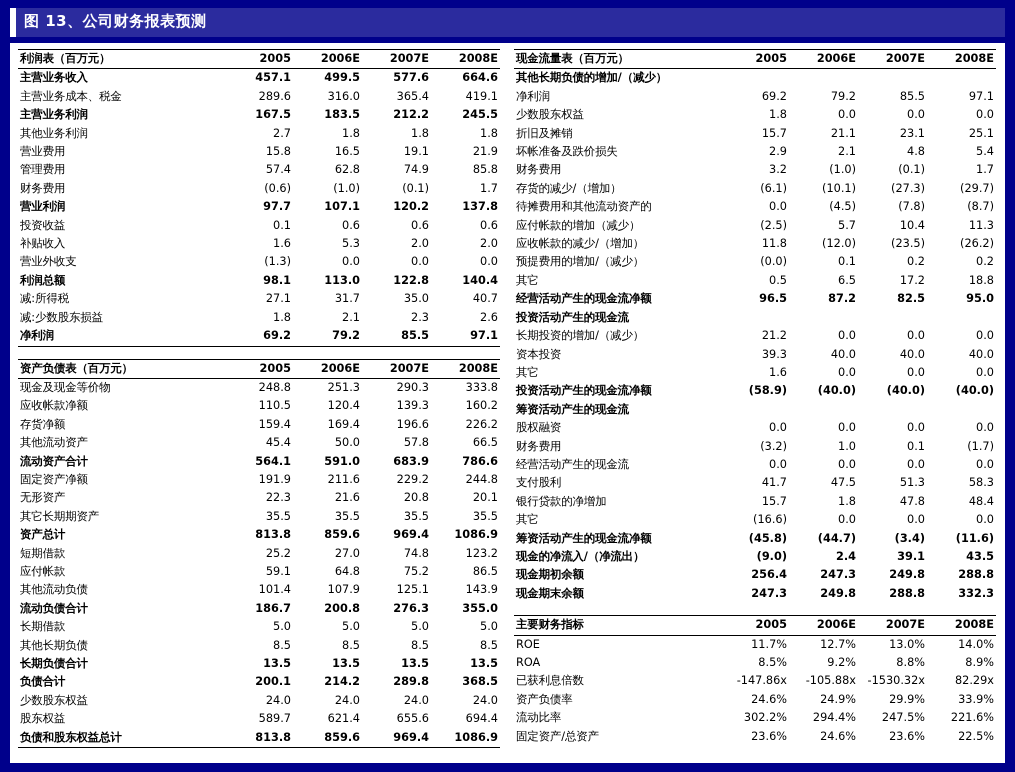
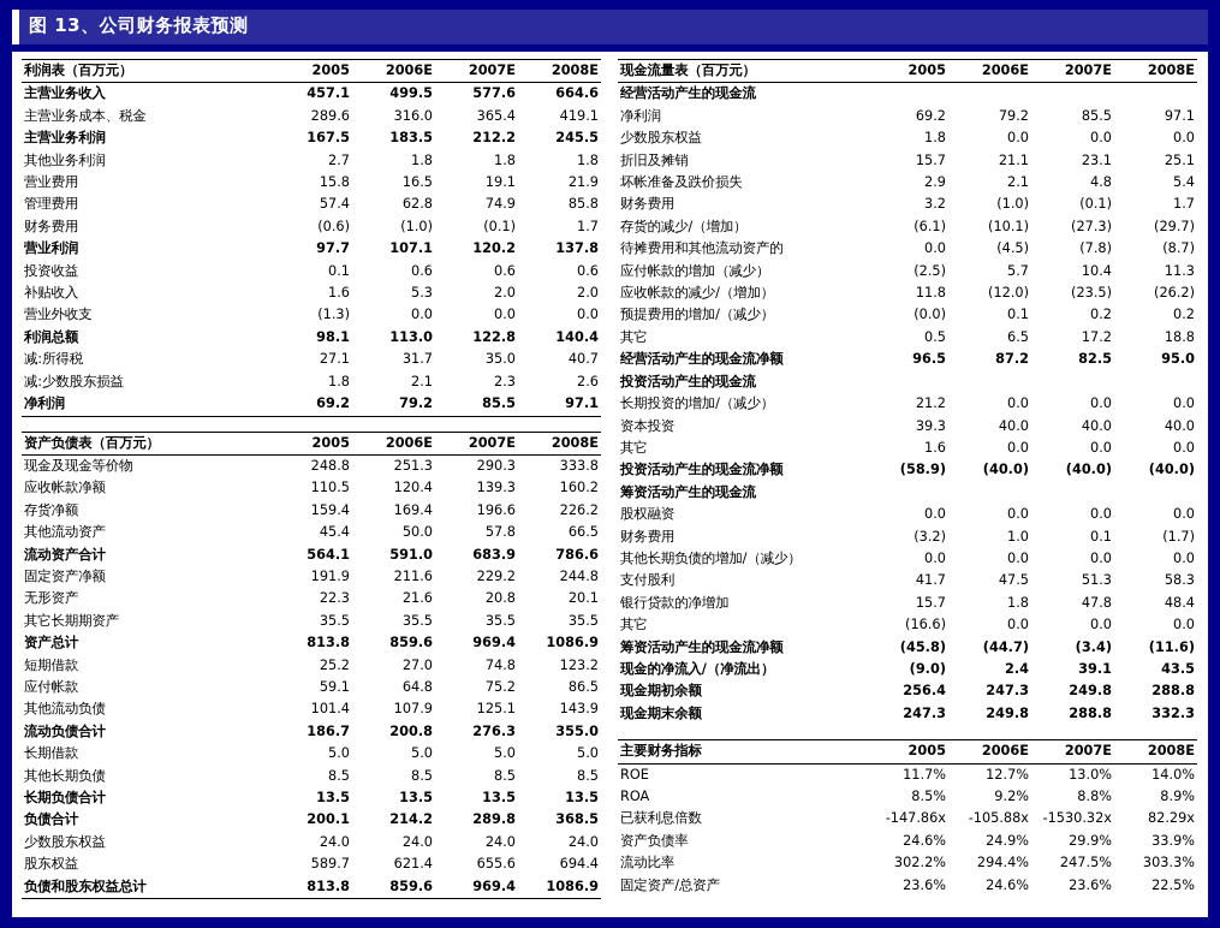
  图 13、公司财务报表预测
  利润表（百万元）	2005	2006E	2007E	2008E
  主营业务收入	457.1	499.5	577.6	664.6
  主营业务成本、税金	289.6	316.0	365.4	419.1
  主营业务利润	167.5	183.5	212.2	245.5
  其他业务利润	2.7	1.8	1.8	1.8
  营业费用	15.8	16.5	19.1	21.9
  管理费用	57.4	62.8	74.9	85.8
  财务费用	(0.6)	(1.0)	(0.1)	1.7
  营业利润	97.7	107.1	120.2	137.8
  投资收益	0.1	0.6	0.6	0.6
  补贴收入	1.6	5.3	2.0	2.0
  营业外收支	(1.3)	0.0	0.0	0.0
  利润总额	98.1	113.0	122.8	140.4
  减:所得税	27.1	31.7	35.0	40.7
  减:少数股东损益	1.8	2.1	2.3	2.6
  净利润	69.2	79.2	85.5	97.1
  资产负债表（百万元）	2005	2006E	2007E	2008E
  现金及现金等价物	248.8	251.3	290.3	333.8
  应收帐款净额	110.5	120.4	139.3	160.2
  存货净额	159.4	169.4	196.6	226.2
  其他流动资产	45.4	50.0	57.8	66.5
  流动资产合计	564.1	591.0	683.9	786.6
  固定资产净额	191.9	211.6	229.2	244.8
  无形资产	22.3	21.6	20.8	20.1
  其它长期期资产	35.5	35.5	35.5	35.5
  资产总计	813.8	859.6	969.4	1086.9
  短期借款	25.2	27.0	74.8	123.2
  应付帐款	59.1	64.8	75.2	86.5
  其他流动负债	101.4	107.9	125.1	143.9
  流动负债合计	186.7	200.8	276.3	355.0
  长期借款	5.0	5.0	5.0	5.0
  其他长期负债	8.5	8.5	8.5	8.5
  长期负债合计	13.5	13.5	13.5	13.5
  负债合计	200.1	214.2	289.8	368.5
  少数股东权益	24.0	24.0	24.0	24.0
  股东权益	589.7	621.4	655.6	694.4
  负债和股东权益总计	813.8	859.6	969.4	1086.9
  现金流量表（百万元）	2005	2006E	2007E	2008E
- 其他长期负债的增加/（减少）
+ 经营活动产生的现金流
  净利润	69.2	79.2	85.5	97.1
  少数股东权益	1.8	0.0	0.0	0.0
  折旧及摊销	15.7	21.1	23.1	25.1
  坏帐准备及跌价损失	2.9	2.1	4.8	5.4
  财务费用	3.2	(1.0)	(0.1)	1.7
  存货的减少/（增加）	(6.1)	(10.1)	(27.3)	(29.7)
  待摊费用和其他流动资产的	0.0	(4.5)	(7.8)	(8.7)
  应付帐款的增加（减少）	(2.5)	5.7	10.4	11.3
  应收帐款的减少/（增加）	11.8	(12.0)	(23.5)	(26.2)
  预提费用的增加/（减少）	(0.0)	0.1	0.2	0.2
  其它	0.5	6.5	17.2	18.8
  经营活动产生的现金流净额	96.5	87.2	82.5	95.0
  投资活动产生的现金流
  长期投资的增加/（减少）	21.2	0.0	0.0	0.0
  资本投资	39.3	40.0	40.0	40.0
  其它	1.6	0.0	0.0	0.0
  投资活动产生的现金流净额	(58.9)	(40.0)	(40.0)	(40.0)
  筹资活动产生的现金流
  股权融资	0.0	0.0	0.0	0.0
  财务费用	(3.2)	1.0	0.1	(1.7)
- 经营活动产生的现金流	0.0	0.0	0.0	0.0
+ 其他长期负债的增加/（减少）	0.0	0.0	0.0	0.0
  支付股利	41.7	47.5	51.3	58.3
  银行贷款的净增加	15.7	1.8	47.8	48.4
  其它	(16.6)	0.0	0.0	0.0
  筹资活动产生的现金流净额	(45.8)	(44.7)	(3.4)	(11.6)
  现金的净流入/（净流出）	(9.0)	2.4	39.1	43.5
  现金期初余额	256.4	247.3	249.8	288.8
  现金期末余额	247.3	249.8	288.8	332.3
  主要财务指标	2005	2006E	2007E	2008E
  ROE	11.7%	12.7%	13.0%	14.0%
  ROA	8.5%	9.2%	8.8%	8.9%
  已获利息倍数	-147.86x	-105.88x	-1530.32x	82.29x
  资产负债率	24.6%	24.9%	29.9%	33.9%
- 流动比率	302.2%	294.4%	247.5%	221.6%
+ 流动比率	302.2%	294.4%	247.5%	303.3%
  固定资产/总资产	23.6%	24.6%	23.6%	22.5%
